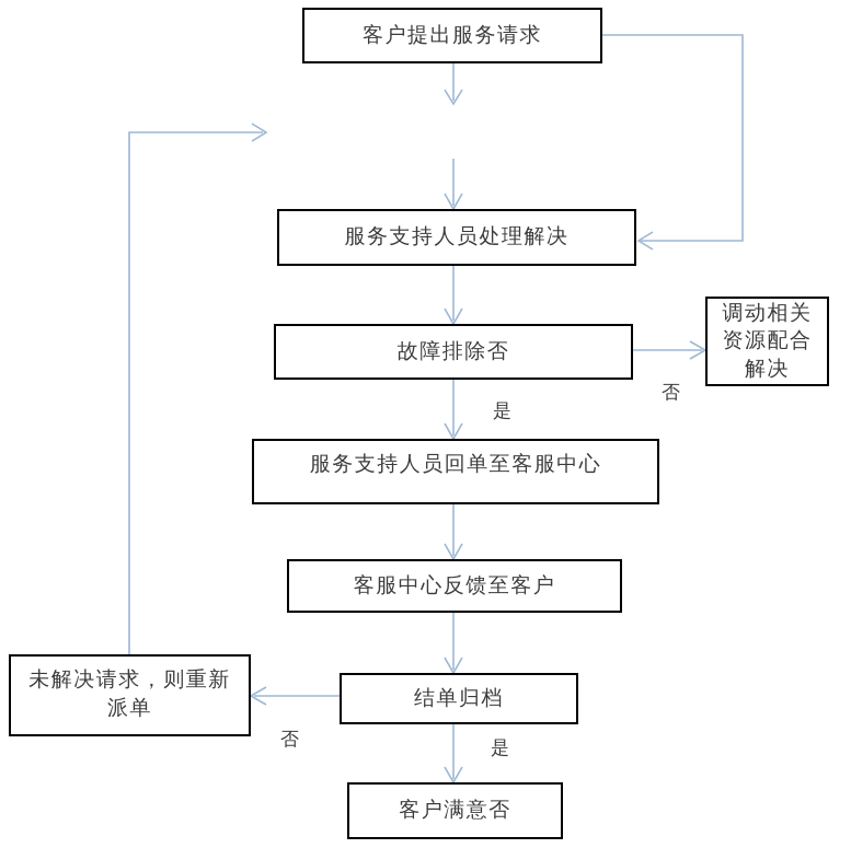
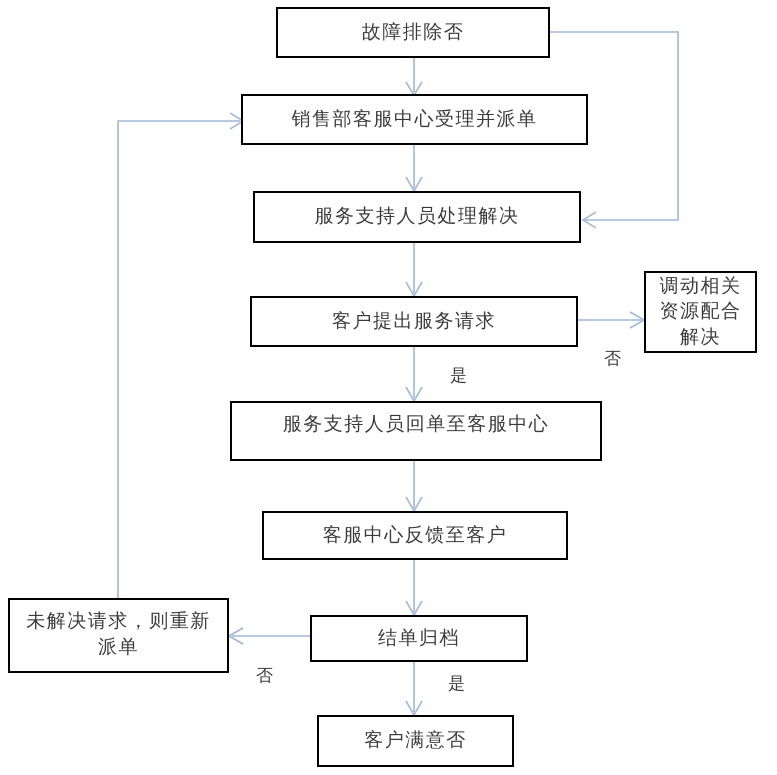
- 客户提出服务请求
+ 故障排除否
+ 销售部客服中心受理并派单
  服务支持人员处理解决
- 故障排除否
+ 客户提出服务请求
  调动相关
  资源配合
  解决
  服务支持人员回单至客服中心
  客服中心反馈至客户
  结单归档
  未解决请求，则重新
  派单
  客户满意否
  是
  否
  否
  是
